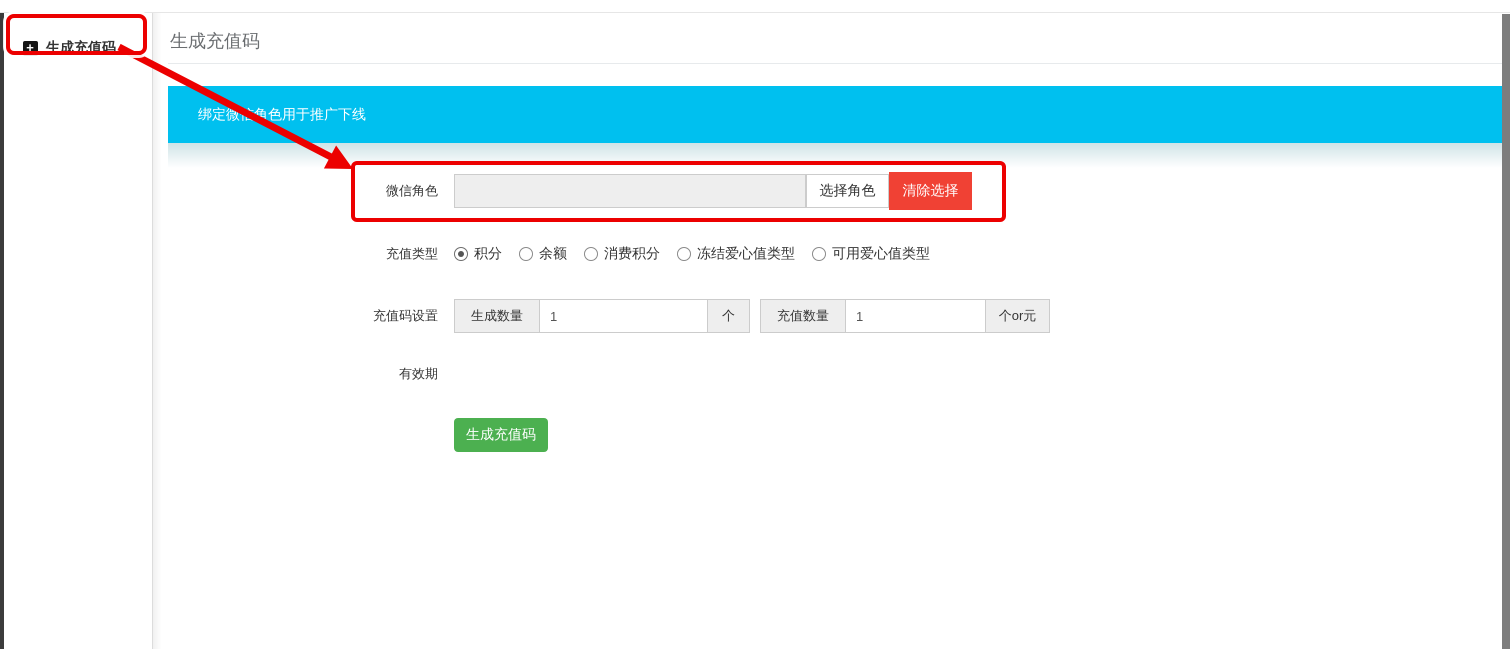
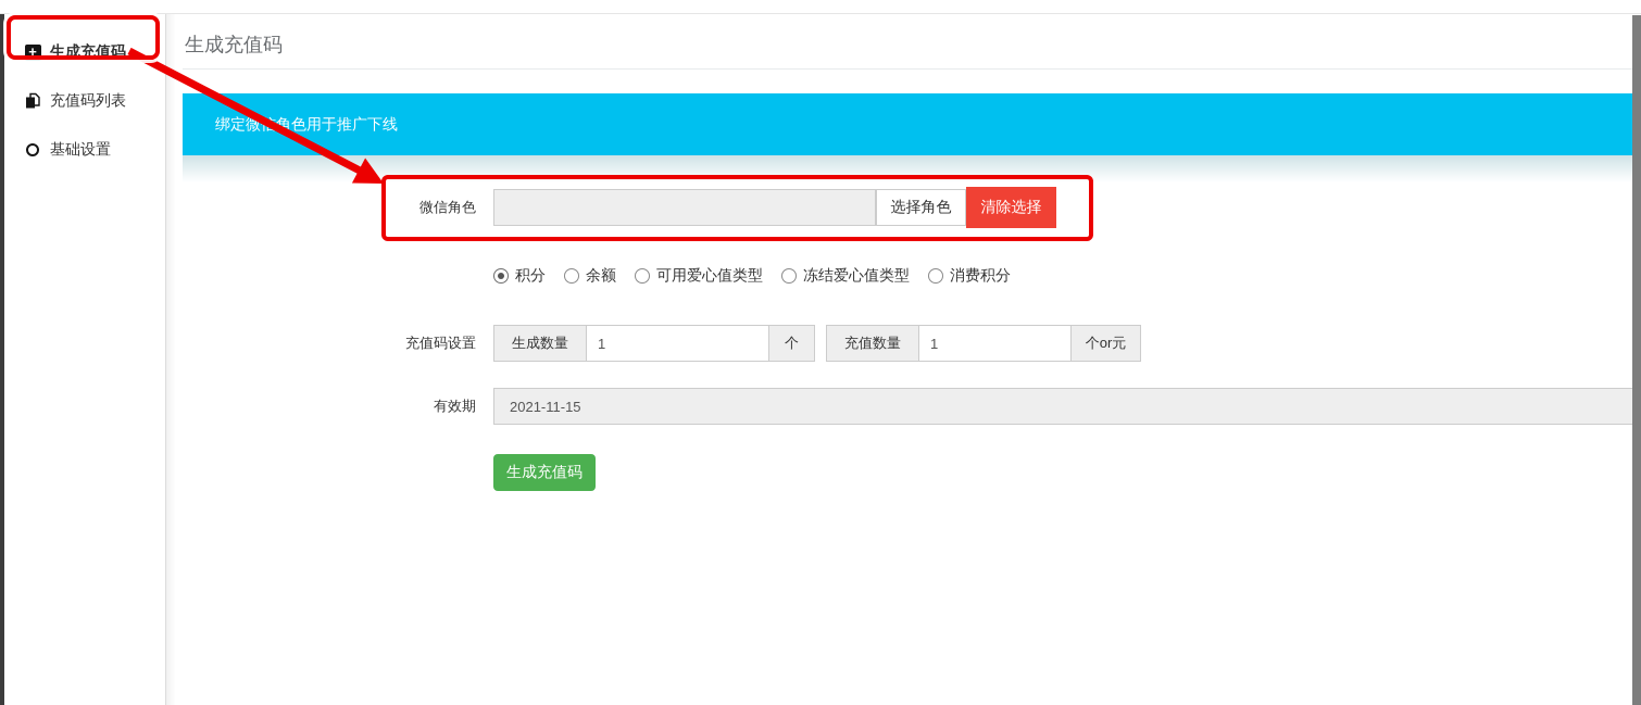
  +
  生成充值码
+ 充值码列表
+ 基础设置
  生成充值码
  绑定微角色用于推广下线
  微信角色
  选择角色
  清除选择
- 充值类型
  积分
  余额
- 消费积分
+ 可用爱心值类型
  冻结爱心值类型
- 可用爱心值类型
+ 消费积分
  充值码设置
  生成数量
  1
  个
  充值数量
  1
  个or元
  有效期
+ 2021-11-15
  生成充值码
